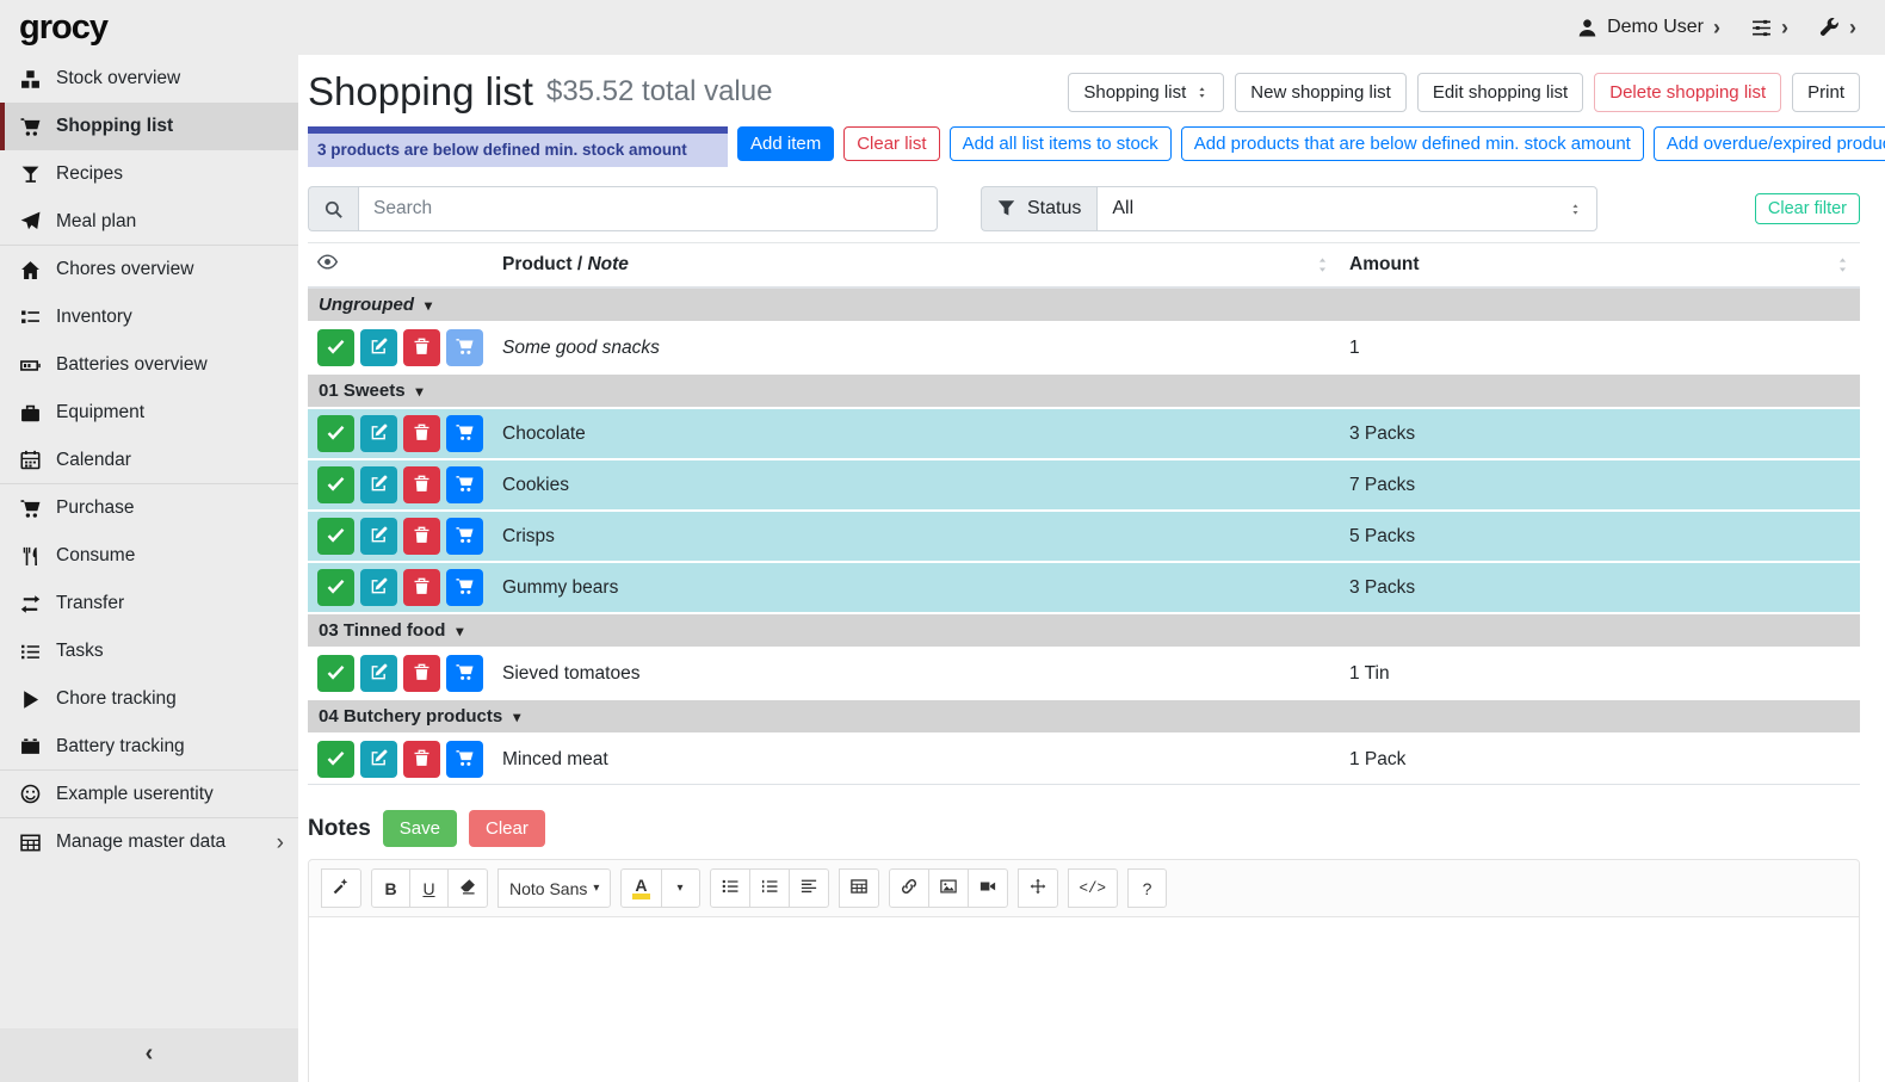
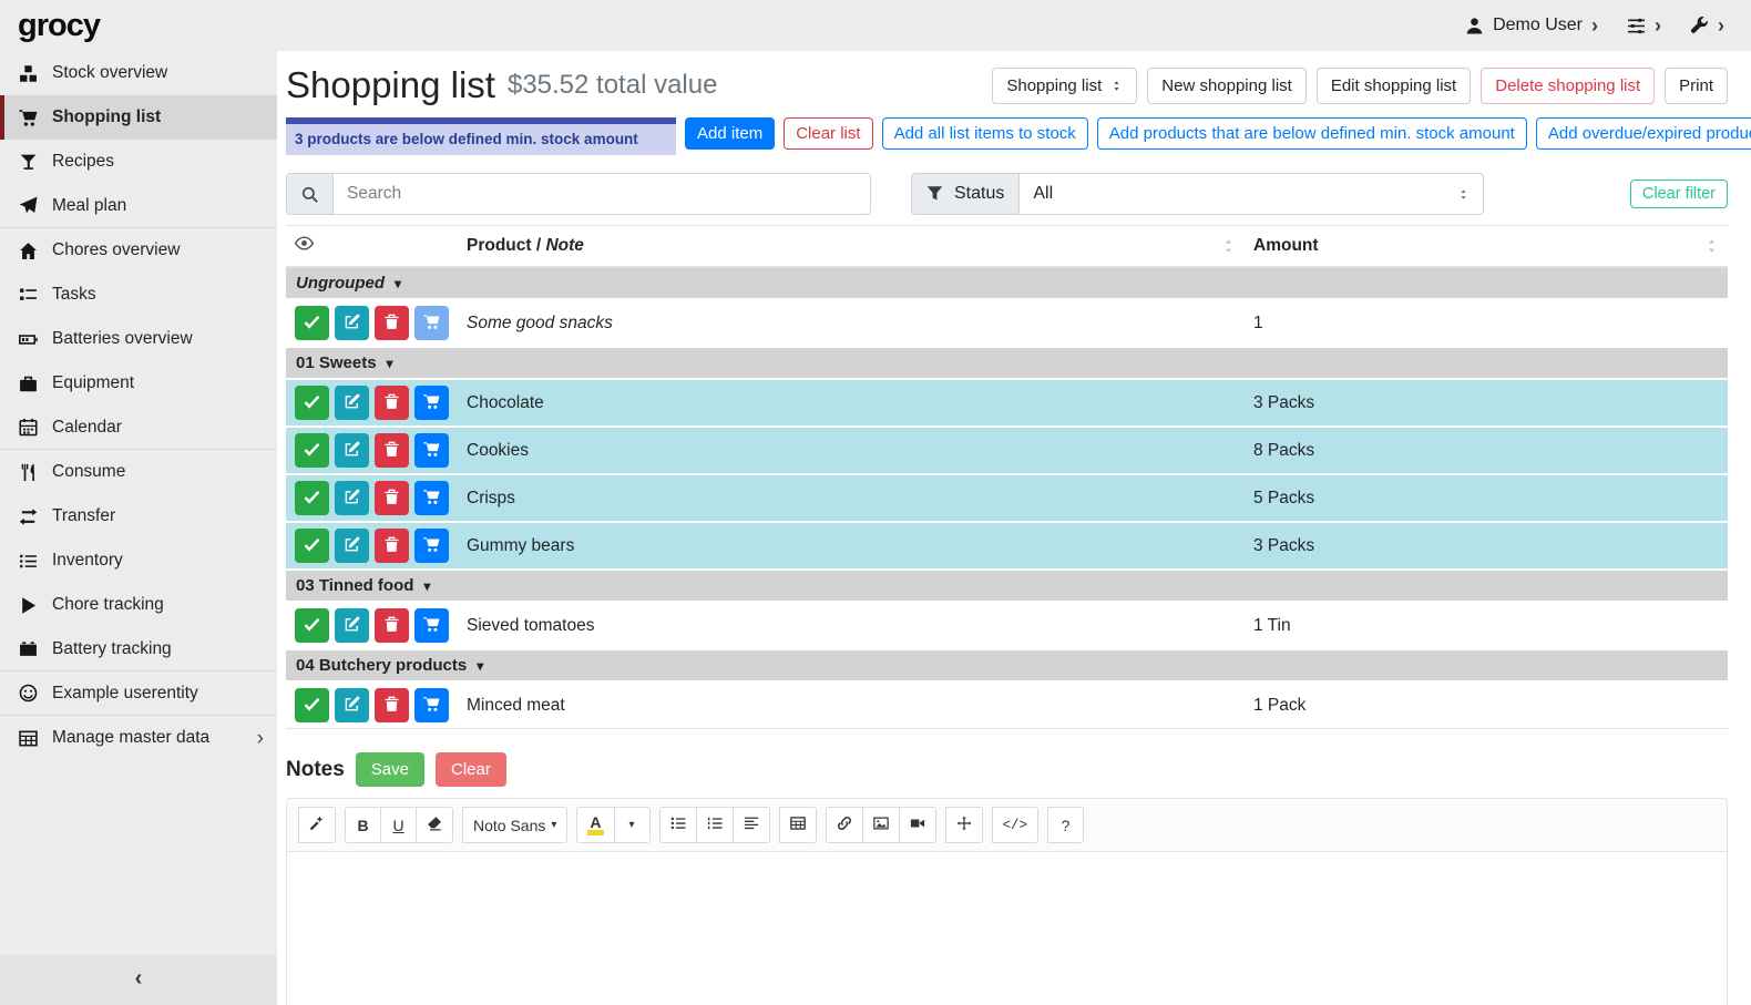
  grocy
  Demo User
  ›
  ›
  ›
  Stock overview
  Shopping list
  Recipes
  Meal plan
  Chores overview
- Inventory
+ Tasks
  Batteries overview
  Equipment
  Calendar
- Purchase
  Consume
  Transfer
- Tasks
+ Inventory
  Chore tracking
  Battery tracking
  Example userentity
  Manage master data
  ›
  ‹
  Shopping list
  $35.52 total value
  Shopping list
  New shopping list
  Edit shopping list
  Delete shopping list
  Print
  3 products are below defined min. stock amount
  Add item
  Clear list
  Add all list items to stock
  Add products that are below defined min. stock amount
  Add overdue/expired produ
  Search
  Status
  All
  Clear filter
  	Product / Note	Amount
  Ungrouped ▾
  	Some good snacks	1
  01 Sweets ▾
  	Chocolate	3 Packs
- 	Cookies	7 Packs
+ 	Cookies	8 Packs
  	Crisps	5 Packs
  	Gummy bears	3 Packs
  03 Tinned food ▾
  	Sieved tomatoes	1 Tin
  04 Butchery products ▾
  	Minced meat	1 Pack
  Notes
  Save
  Clear
  B
  U
  Noto Sans
  ▾
  A
  ▾
  </>
  ?
